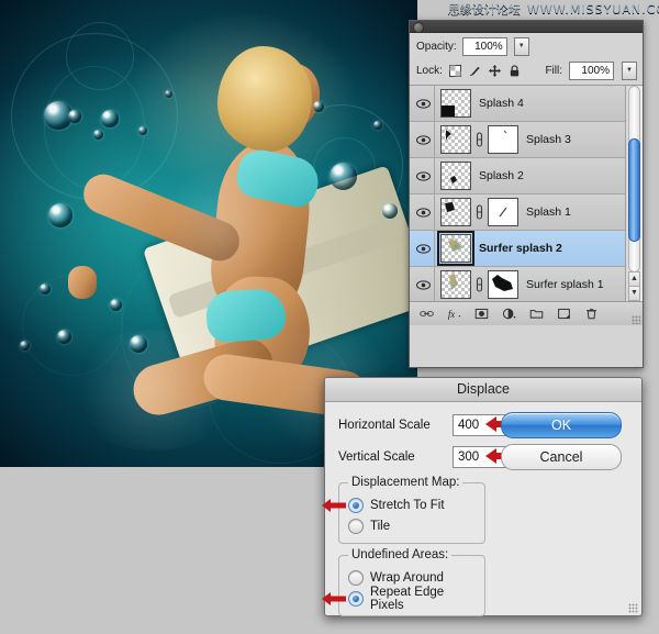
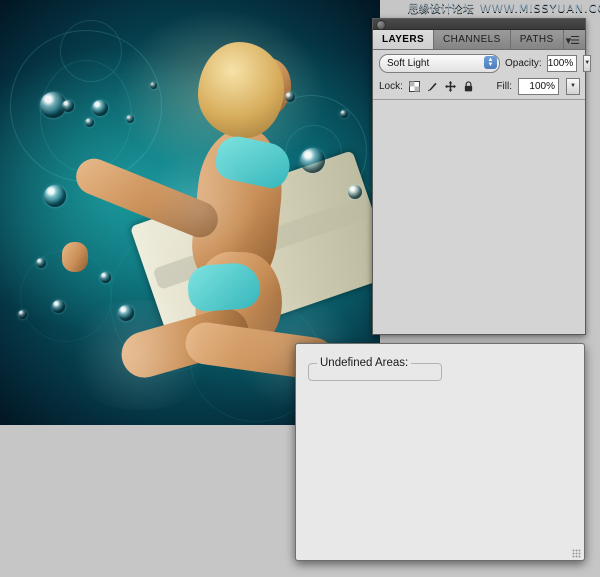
  思缘设计论坛 WWW.MISSYUAN.C
+ LAYERS
+ CHANNELS
+ PATHS
+ ▾☰
+ Soft Light
  Opacity:
  100%
  Lock:
  Fill:
  100%
- Splash 4
- Splash 3
- Splash 2
- Splash 1
- Surfer splash 2
- Surfer splash 1
- fx
- Displace
- Horizontal Scale
- 400
- Vertical Scale
- 300
- OK
- Cancel
- Displacement Map:
- Stretch To Fit
- Tile
  Undefined Areas:
- Wrap Around
- Repeat Edge Pixels
